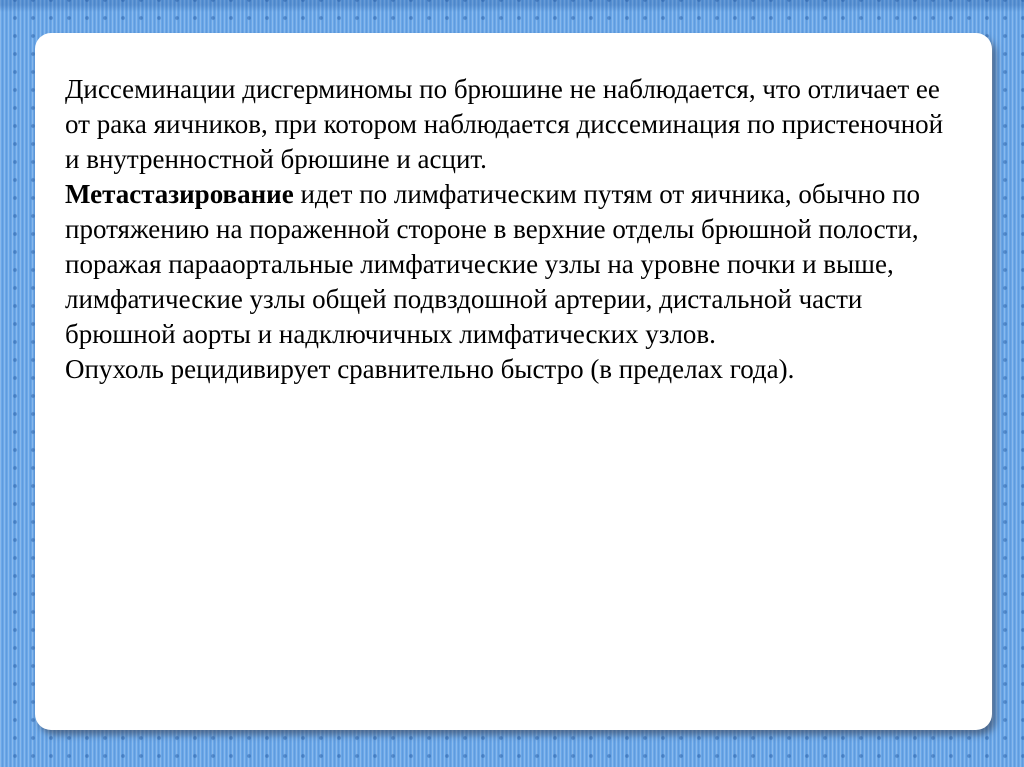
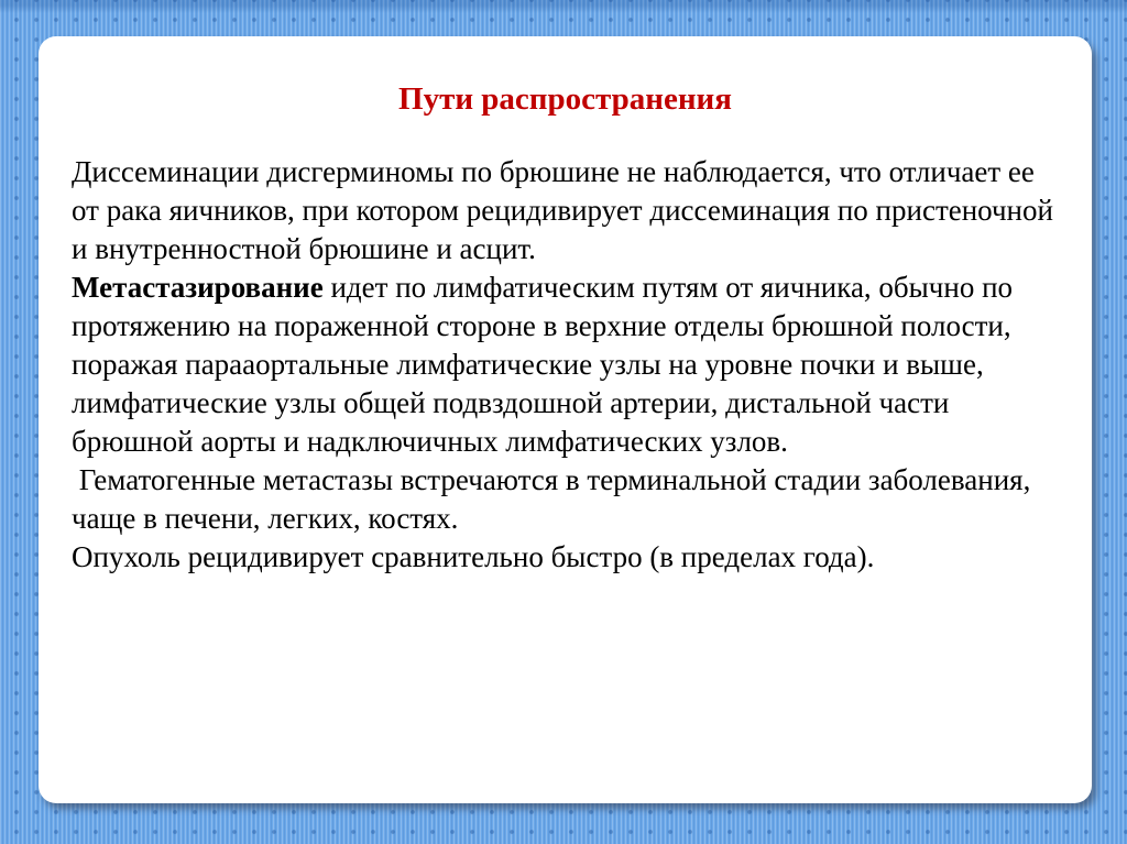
+ Пути распространения
- Диссеминации дисгерминомы по брюшине не наблюдается, что отличает ее от рака яичников, при котором наблюдается диссеминация по пристеночной и внутренностной брюшине и асцит.
+ Диссеминации дисгерминомы по брюшине не наблюдается, что отличает ее от рака яичников, при котором рецидивирует диссеминация по пристеночной и внутренностной брюшине и асцит.
  Метастазирование идет по лимфатическим путям от яичника, обычно по протяжению на пораженной стороне в верхние отделы брюшной полости, поражая парааортальные лимфатические узлы на уровне почки и выше, лимфатические узлы общей подвздошной артерии, дистальной части брюшной аорты и надключичных лимфатических узлов.
+ Гематогенные метастазы встречаются в терминальной стадии заболевания, чаще в печени, легких, костях.
  Опухоль рецидивирует сравнительно быстро (в пределах года).
